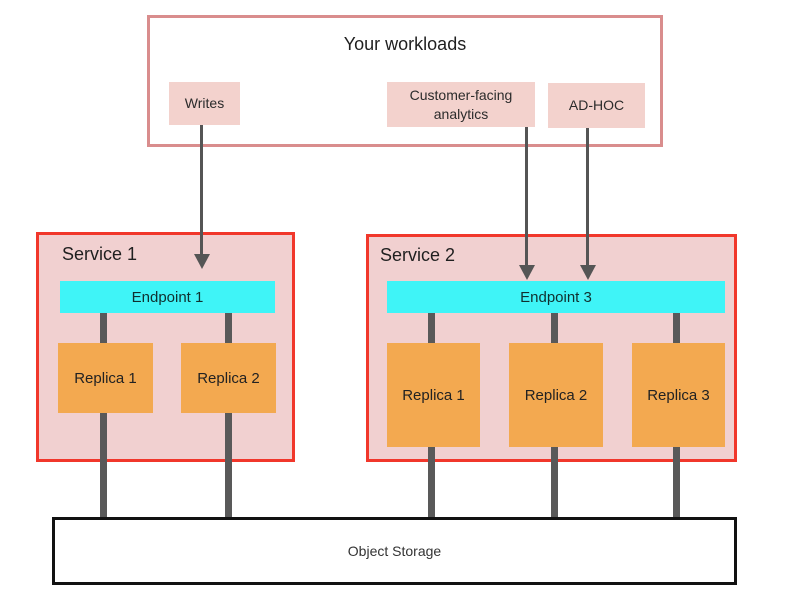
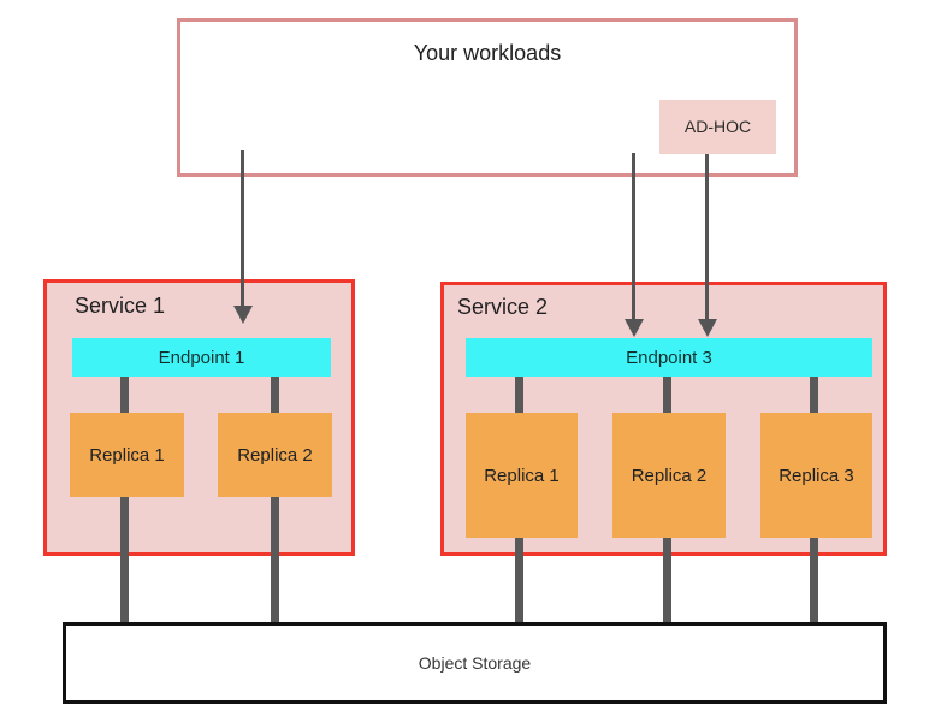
  Your workloads
- Writes
- Customer-facing analytics
  AD-HOC
  Service 1
  Service 2
  Endpoint 1
  Endpoint 3
  Replica 1
  Replica 2
  Replica 1
  Replica 2
  Replica 3
  Object Storage
